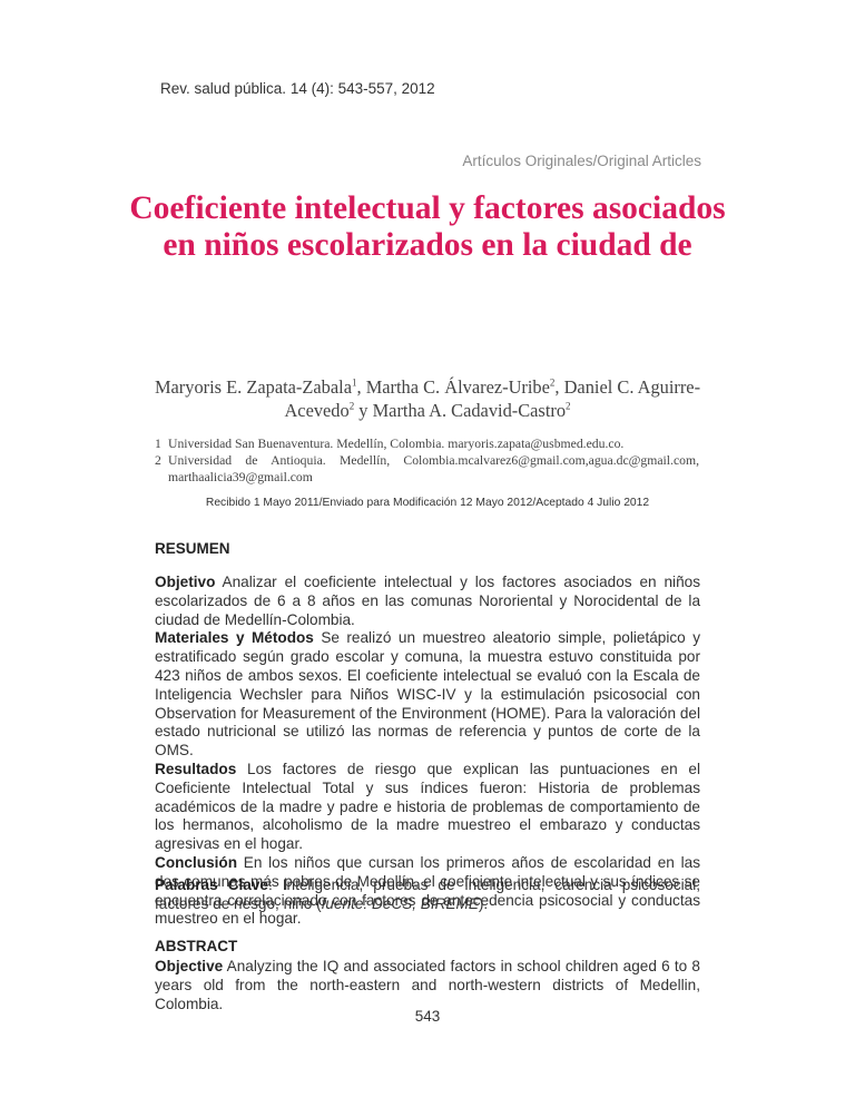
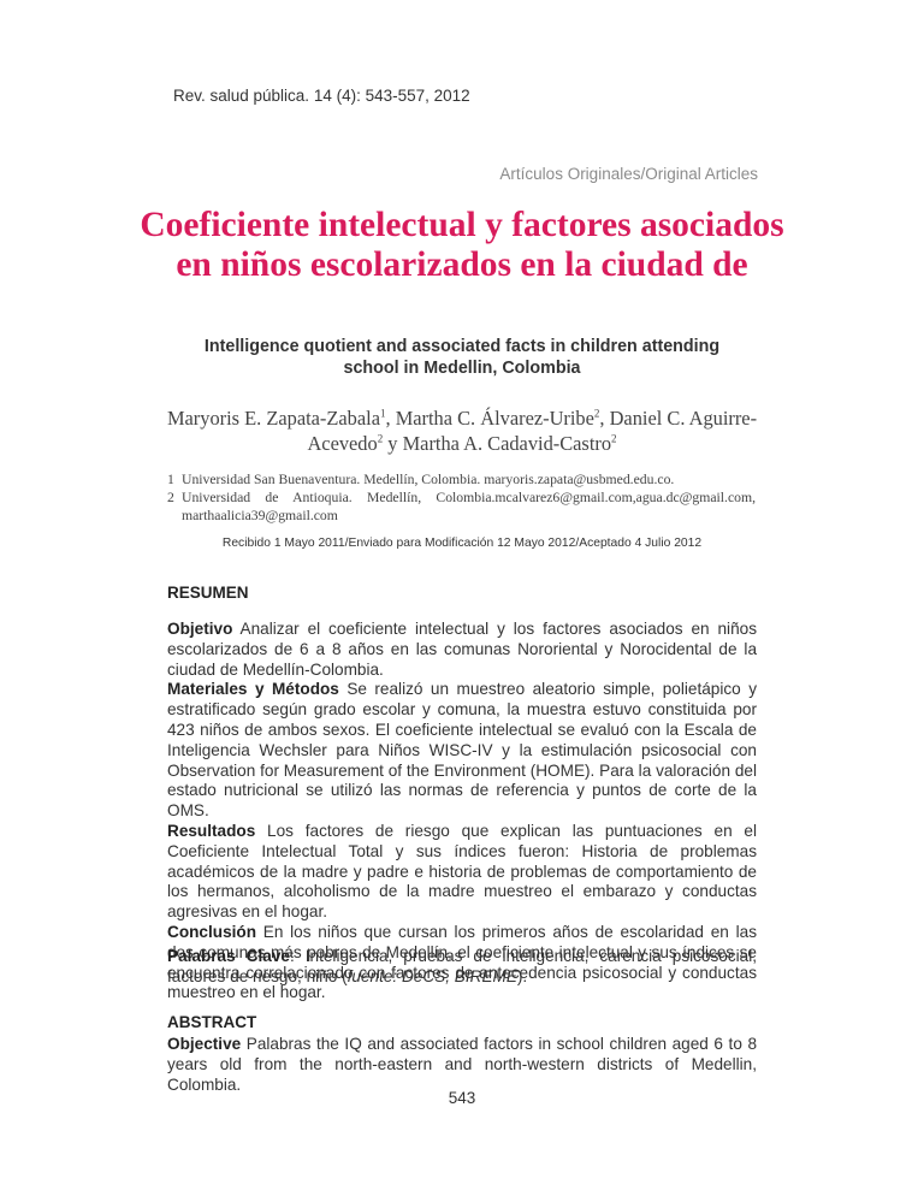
  Rev. salud pública. 14 (4): 543-557, 2012
  Artículos Originales/Original Articles
  Coeficiente intelectual y factores asociados
  en niños escolarizados en la ciudad de
+ Intelligence quotient and associated facts in children attending
+ school in Medellin, Colombia
  Maryoris E. Zapata-Zabala1, Martha C. Álvarez-Uribe2, Daniel C. Aguirre-Acevedo2 y Martha A. Cadavid-Castro2
  1
  Universidad San Buenaventura. Medellín, Colombia. maryoris.zapata@usbmed.edu.co.
  2
  Universidad de Antioquia. Medellín, Colombia.mcalvarez6@gmail.com,agua.dc@gmail.com, marthaalicia39@gmail.com
  Recibido 1 Mayo 2011/Enviado para Modificación 12 Mayo 2012/Aceptado 4 Julio 2012
  RESUMEN
  Objetivo Analizar el coeficiente intelectual y los factores asociados en niños escolarizados de 6 a 8 años en las comunas Nororiental y Norocidental de la ciudad de Medellín-Colombia.
  Materiales y Métodos Se realizó un muestreo aleatorio simple, polietápico y estratificado según grado escolar y comuna, la muestra estuvo constituida por 423 niños de ambos sexos. El coeficiente intelectual se evaluó con la Escala de Inteligencia Wechsler para Niños WISC-IV y la estimulación psicosocial con Observation for Measurement of the Environment (HOME). Para la valoración del estado nutricional se utilizó las normas de referencia y puntos de corte de la OMS.
  Resultados Los factores de riesgo que explican las puntuaciones en el Coeficiente Intelectual Total y sus índices fueron: Historia de problemas académicos de la madre y padre e historia de problemas de comportamiento de los hermanos, alcoholismo de la madre muestreo el embarazo y conductas agresivas en el hogar.
  Conclusión En los niños que cursan los primeros años de escolaridad en las dos comunas más pobres de Medellín, el coeficiente intelectual y sus índices se encuentra correlacionado con factores de antecedencia psicosocial y conductas muestreo en el hogar.
  Palabras Clave: Inteligencia, pruebas de inteligencia, carencia psicosocial, factores de riesgo, niño (fuente: DeCS, BIREME).
  ABSTRACT
- Objective Analyzing the IQ and associated factors in school children aged 6 to 8 years old from the north-eastern and north-western districts of Medellin, Colombia.
+ Objective Palabras the IQ and associated factors in school children aged 6 to 8 years old from the north-eastern and north-western districts of Medellin, Colombia.
  543
